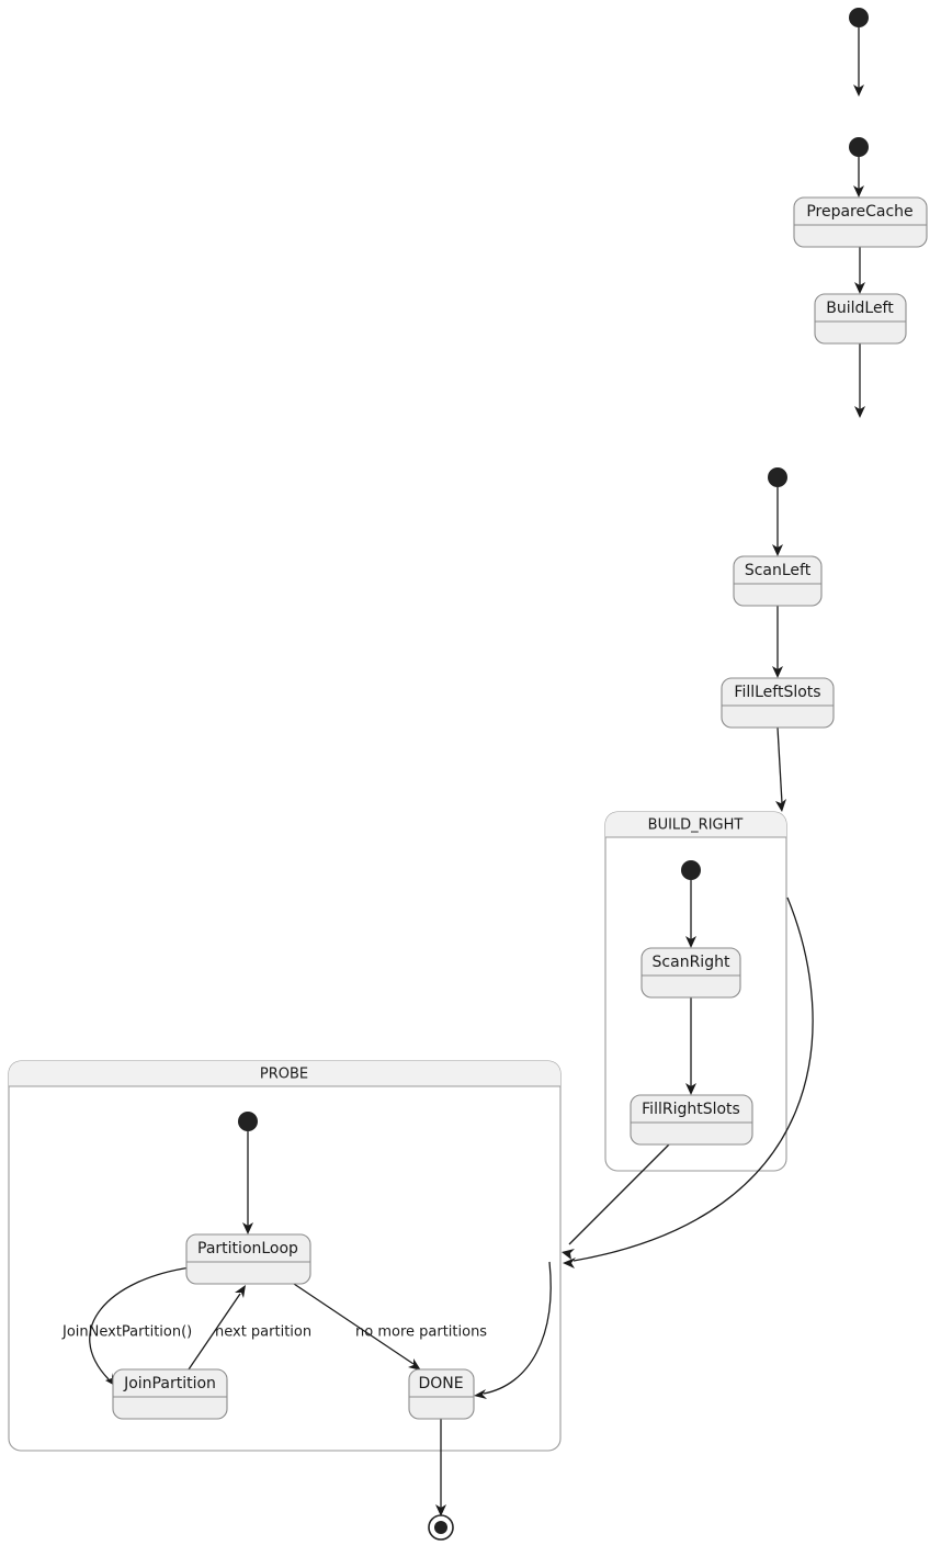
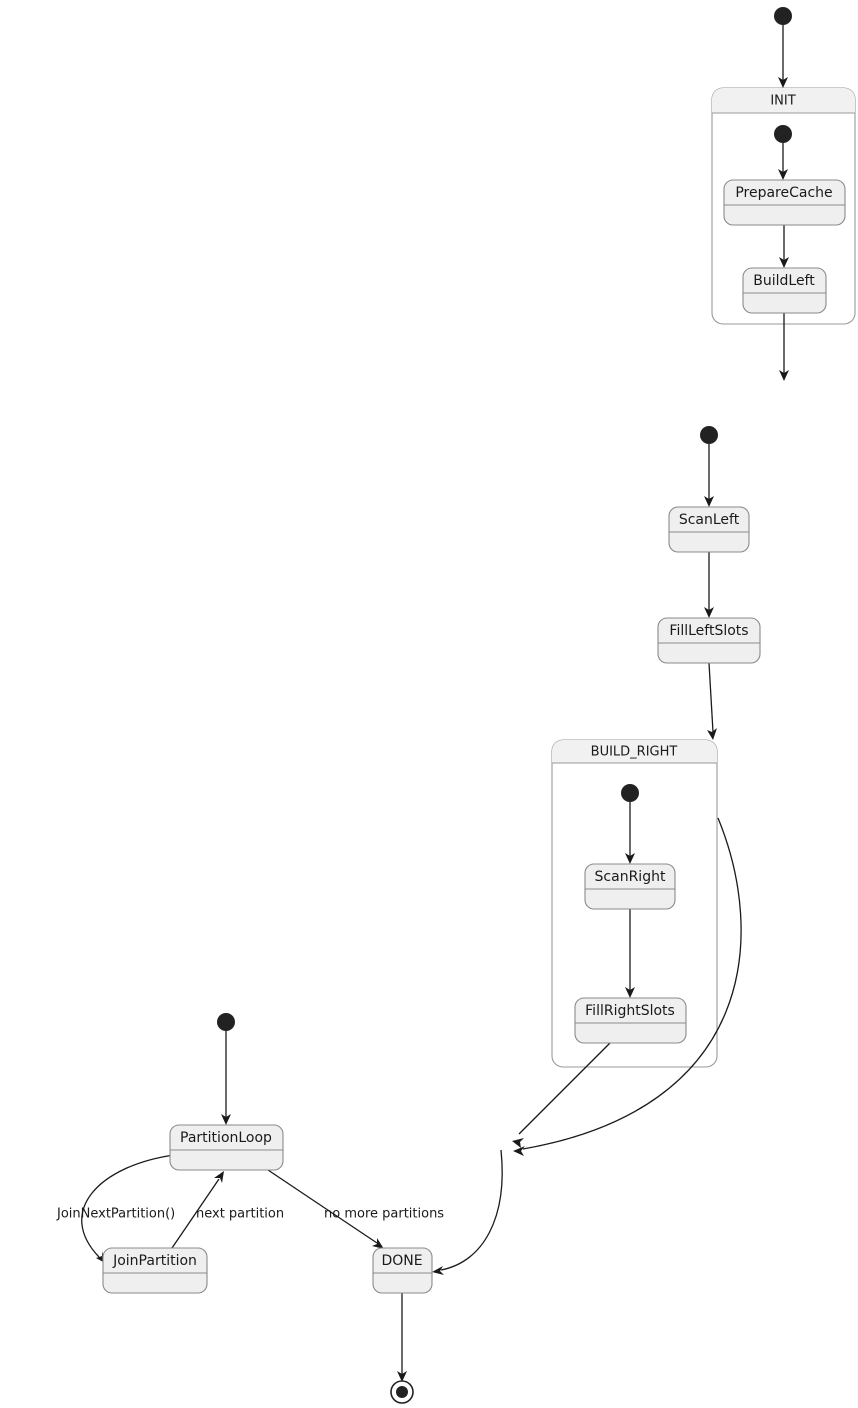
+ INIT
  BUILD_RIGHT
- PROBE
  JoinNextPartition()
  next partition
  no more partitions
  PrepareCache
  BuildLeft
  ScanLeft
  FillLeftSlots
  ScanRight
  FillRightSlots
  PartitionLoop
  JoinPartition
  DONE
